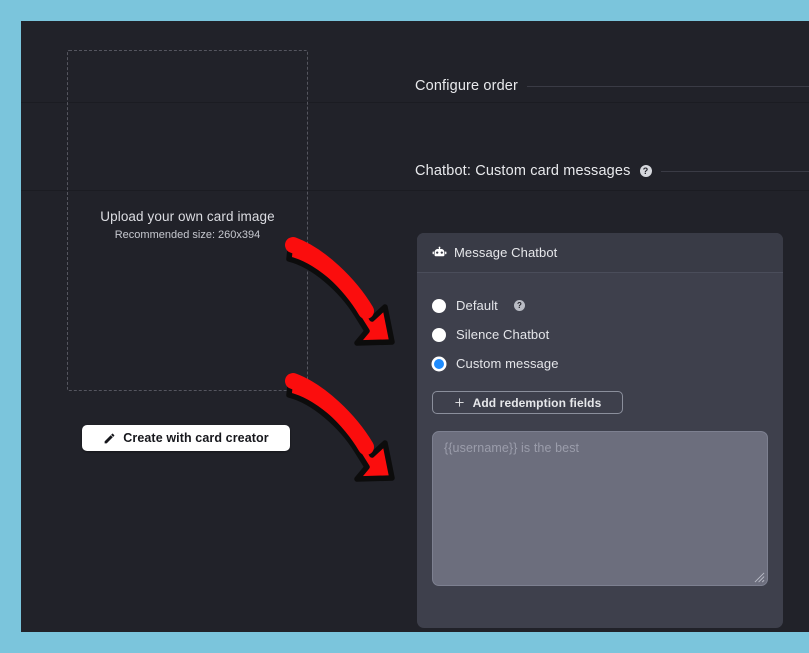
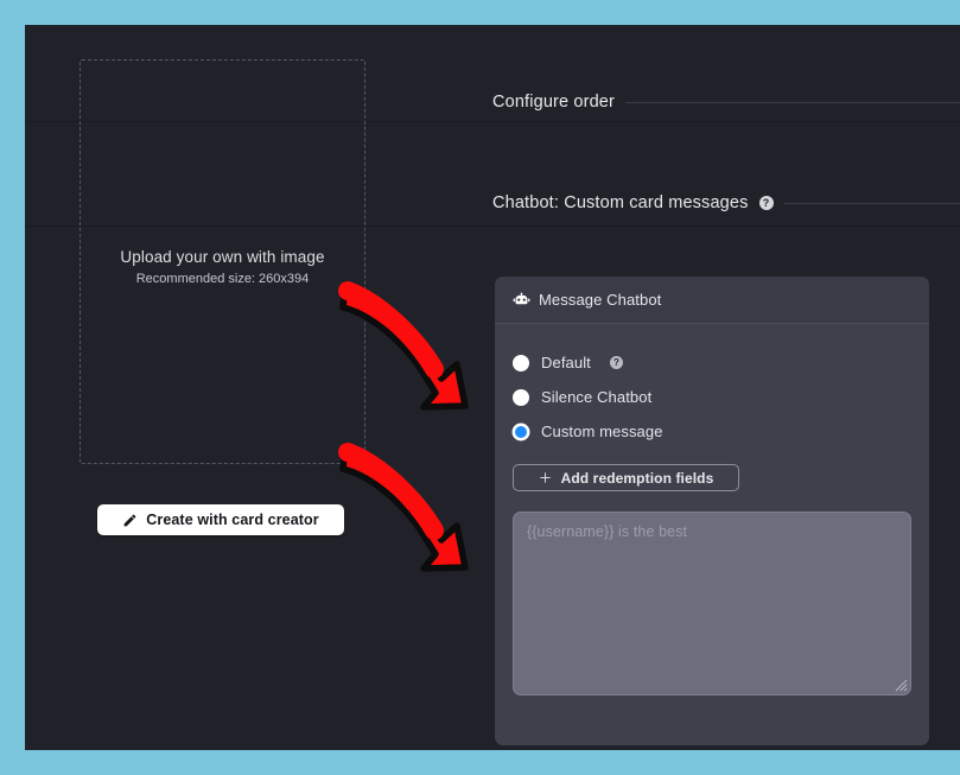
- Upload your own card image
+ Upload your own with image
  Recommended size: 260x394
  Create with card creator
  Configure order
  Chatbot: Custom card messages
  ?
  Message Chatbot
  Default
  ?
  Silence Chatbot
  Custom message
  Add redemption fields
  {{username}} is the best
